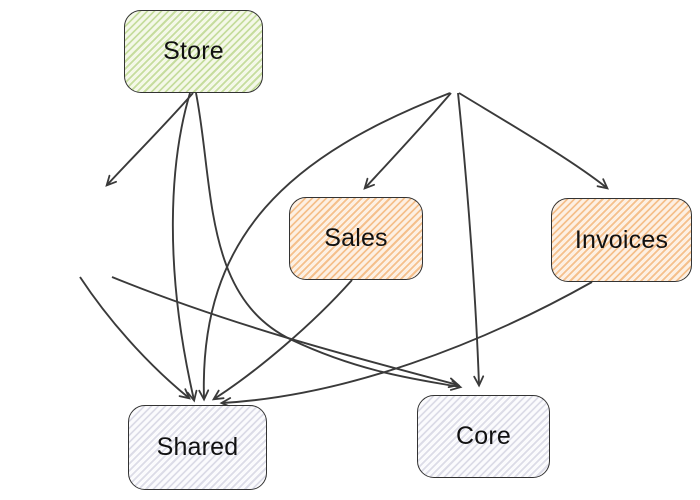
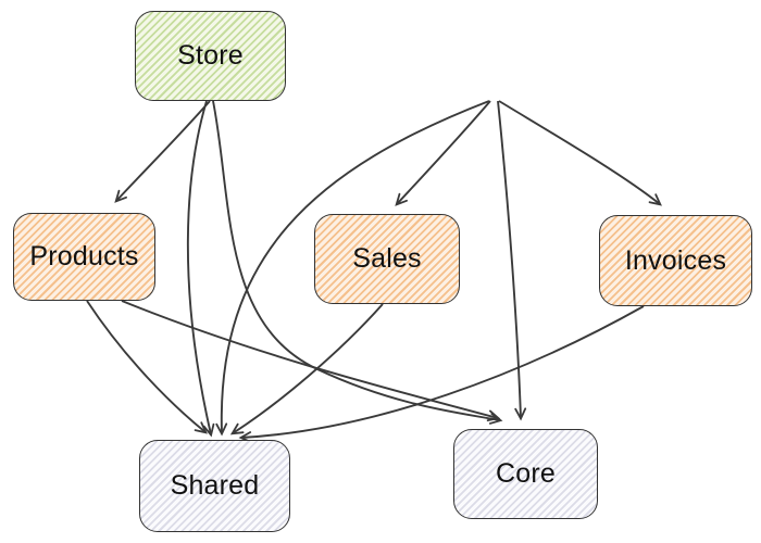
  Store
+ Products
  Sales
  Invoices
  Shared
  Core
